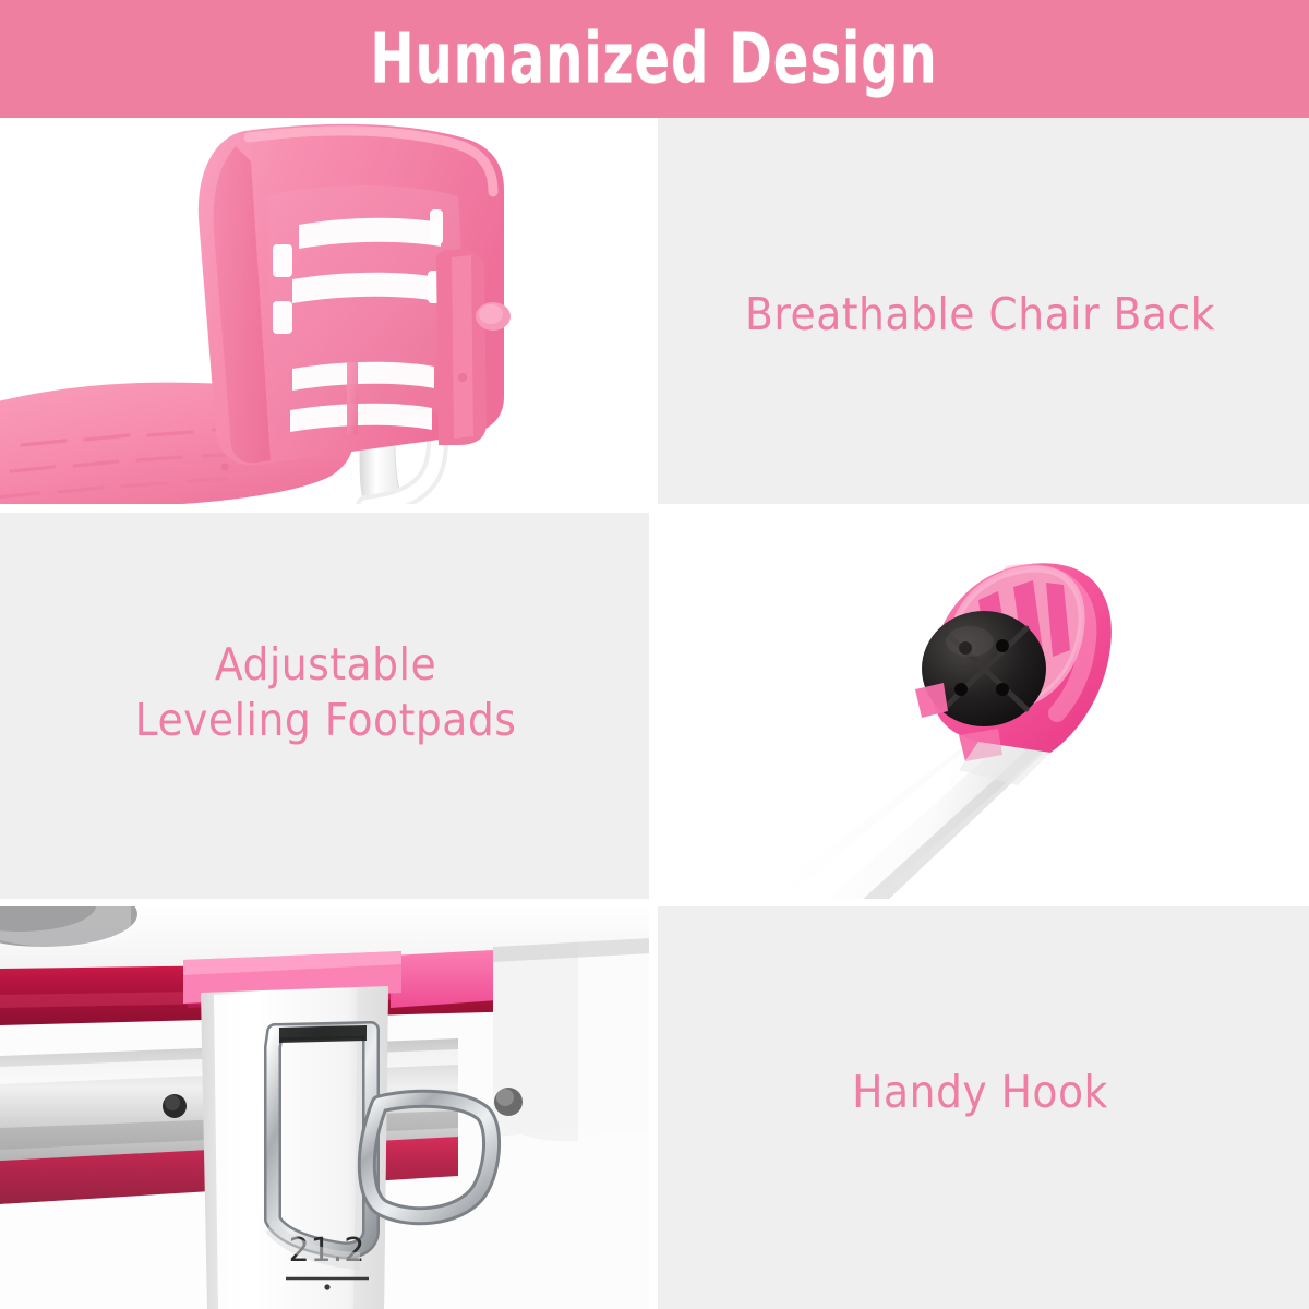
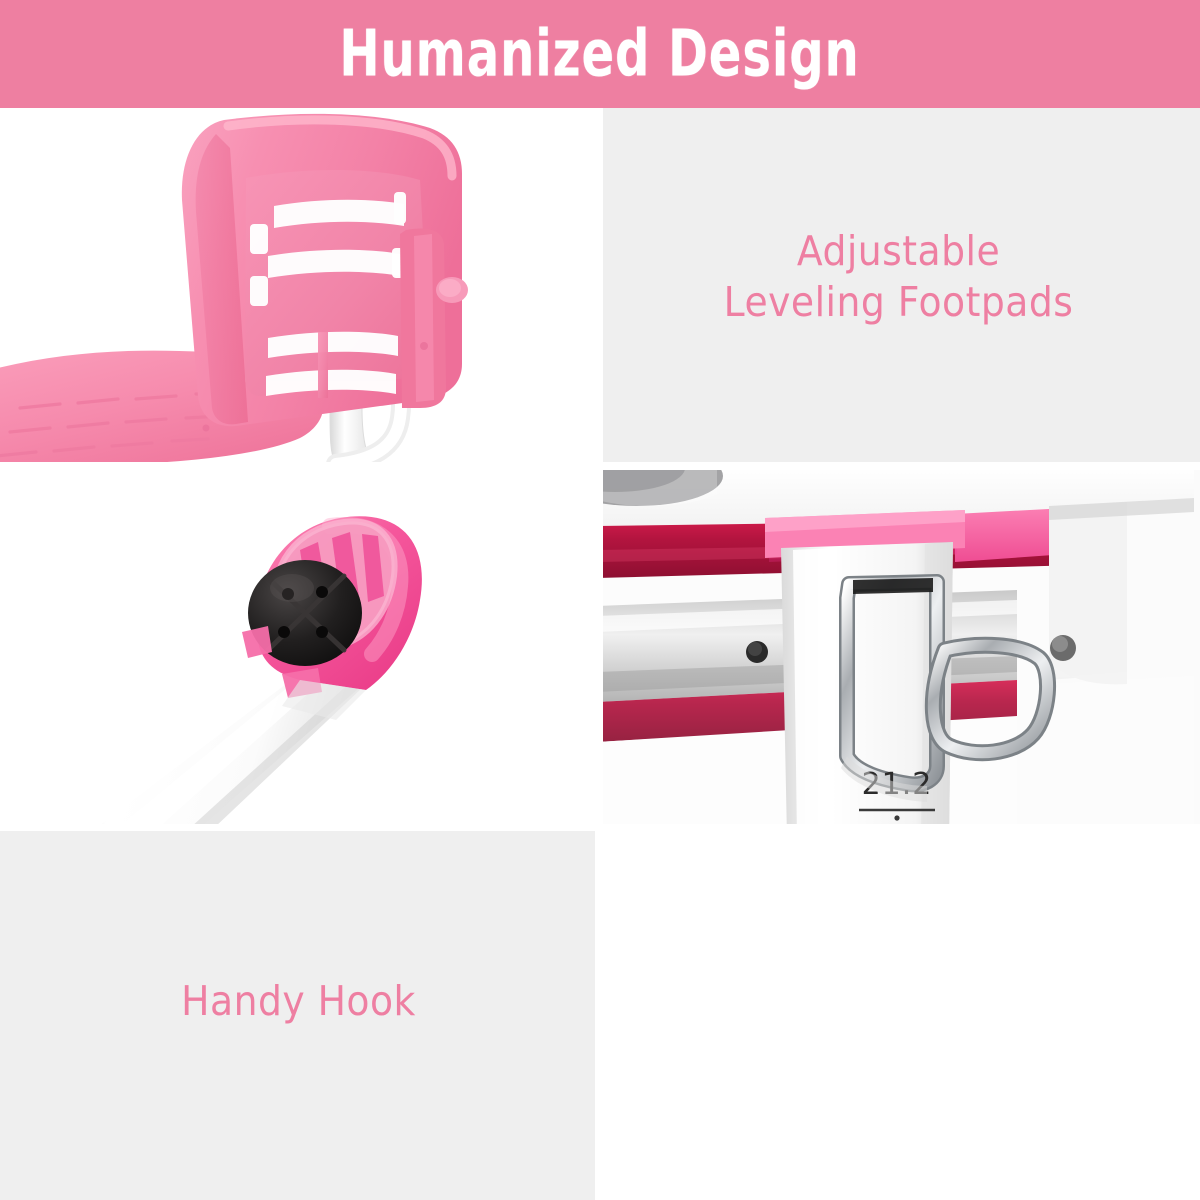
  Humanized Design
- Breathable Chair Back
  Adjustable
  Leveling Footpads
  21.2
  Handy Hook
